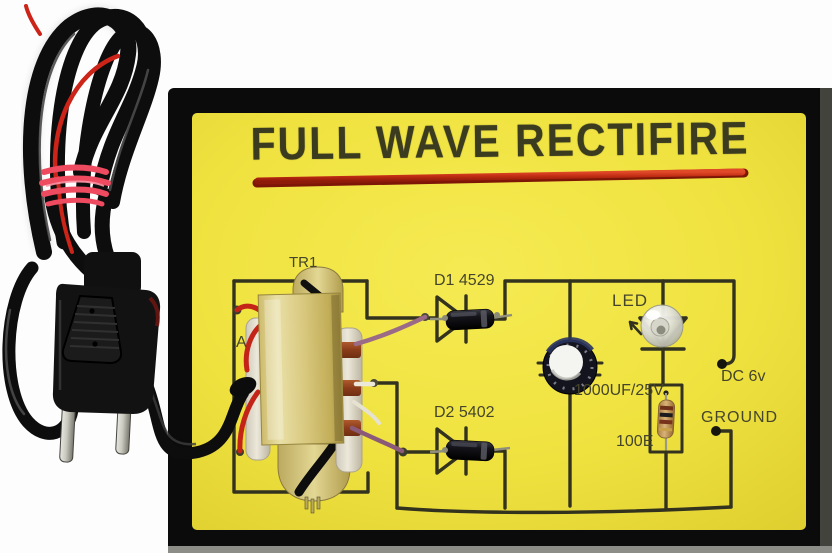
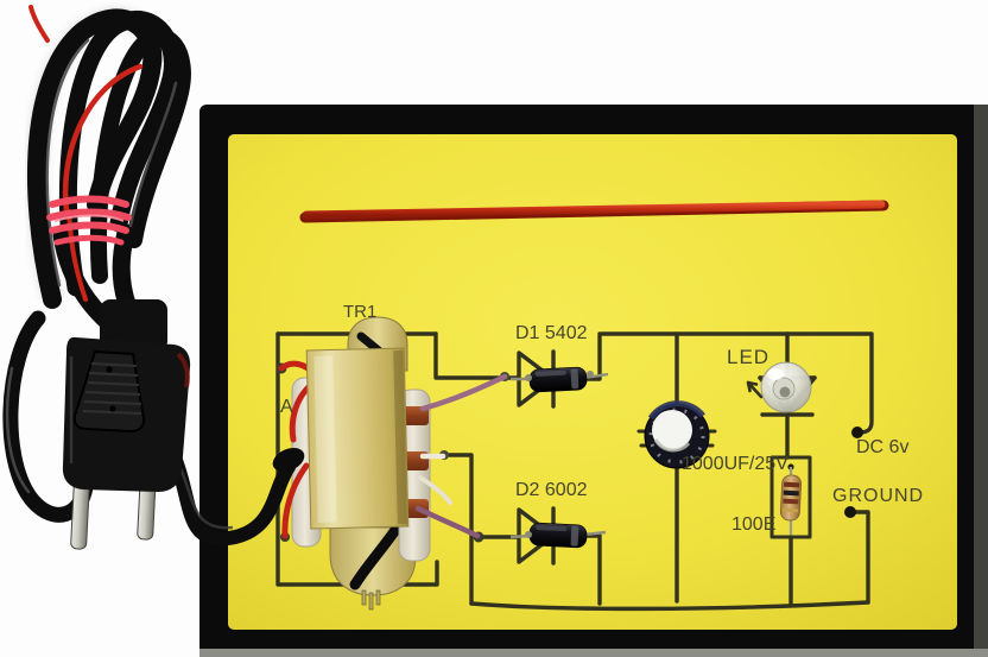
- FULL WAVE RECTIFIRE
  TR1
  A
- D1 4529
+ D1 5402
- D2 5402
+ D2 6002
  LED
  1000UF/25V
  100E
  DC 6v
  GROUND
